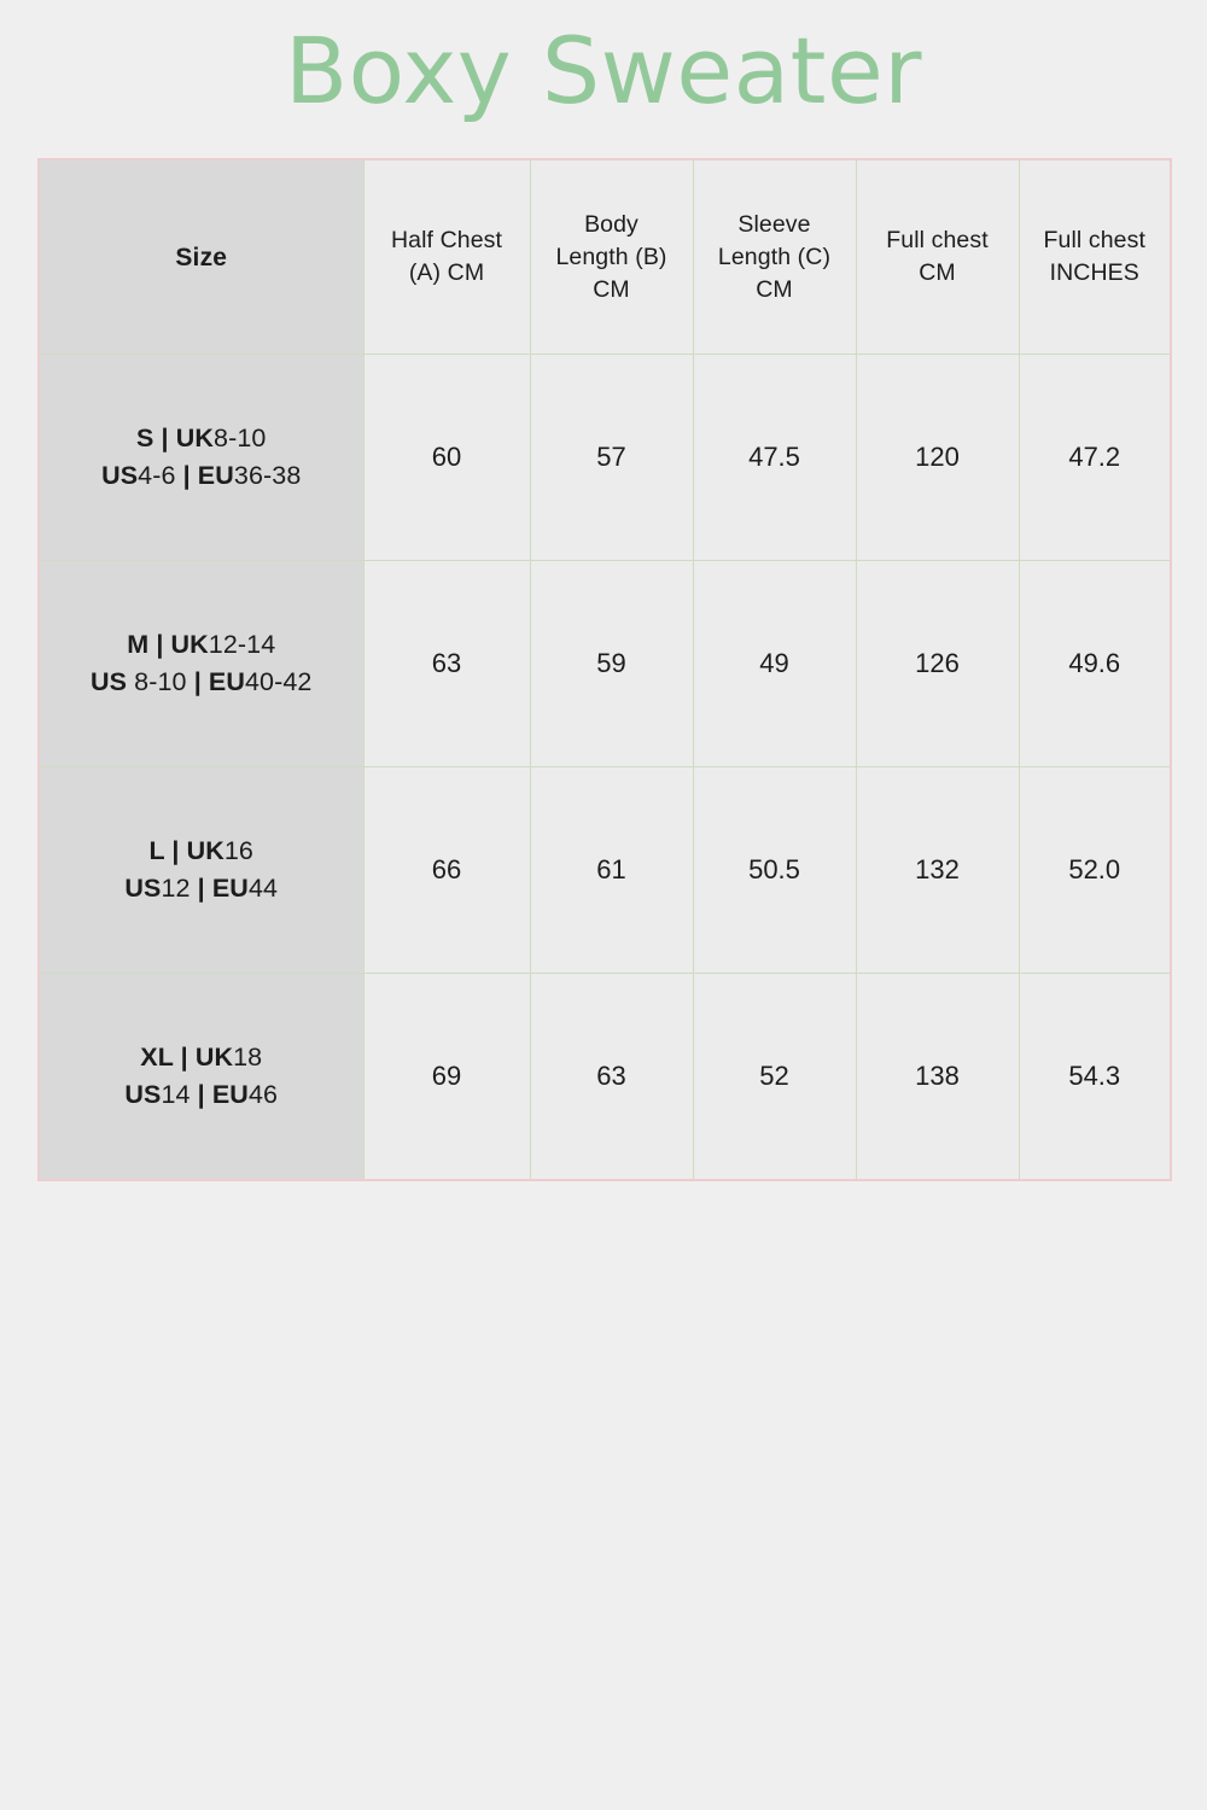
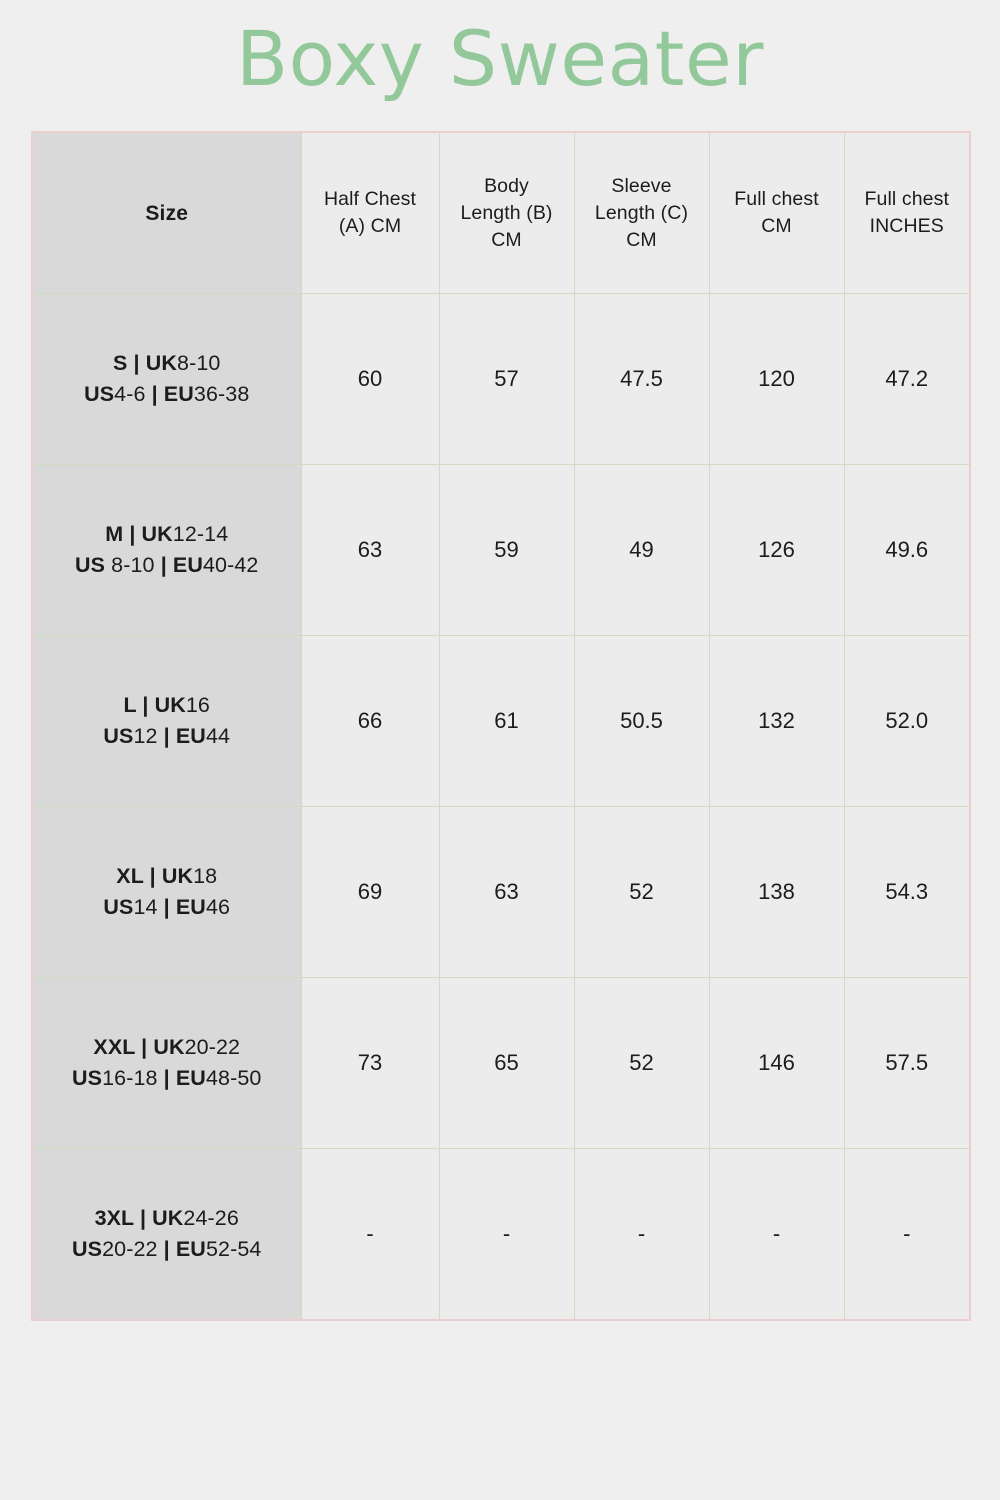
  Boxy Sweater
  Size	Half Chest (A) CM	Body Length (B) CM	Sleeve Length (C) CM	Full chest CM	Full chest INCHES
  S | UK8-10US4-6 | EU36-38	60	57	47.5	120	47.2
  M | UK12-14US 8-10 | EU40-42	63	59	49	126	49.6
  L | UK16US12 | EU44	66	61	50.5	132	52.0
  XL | UK18US14 | EU46	69	63	52	138	54.3
+ XXL | UK20-22US16-18 | EU48-50	73	65	52	146	57.5
+ 3XL | UK24-26US20-22 | EU52-54	-	-	-	-	-
